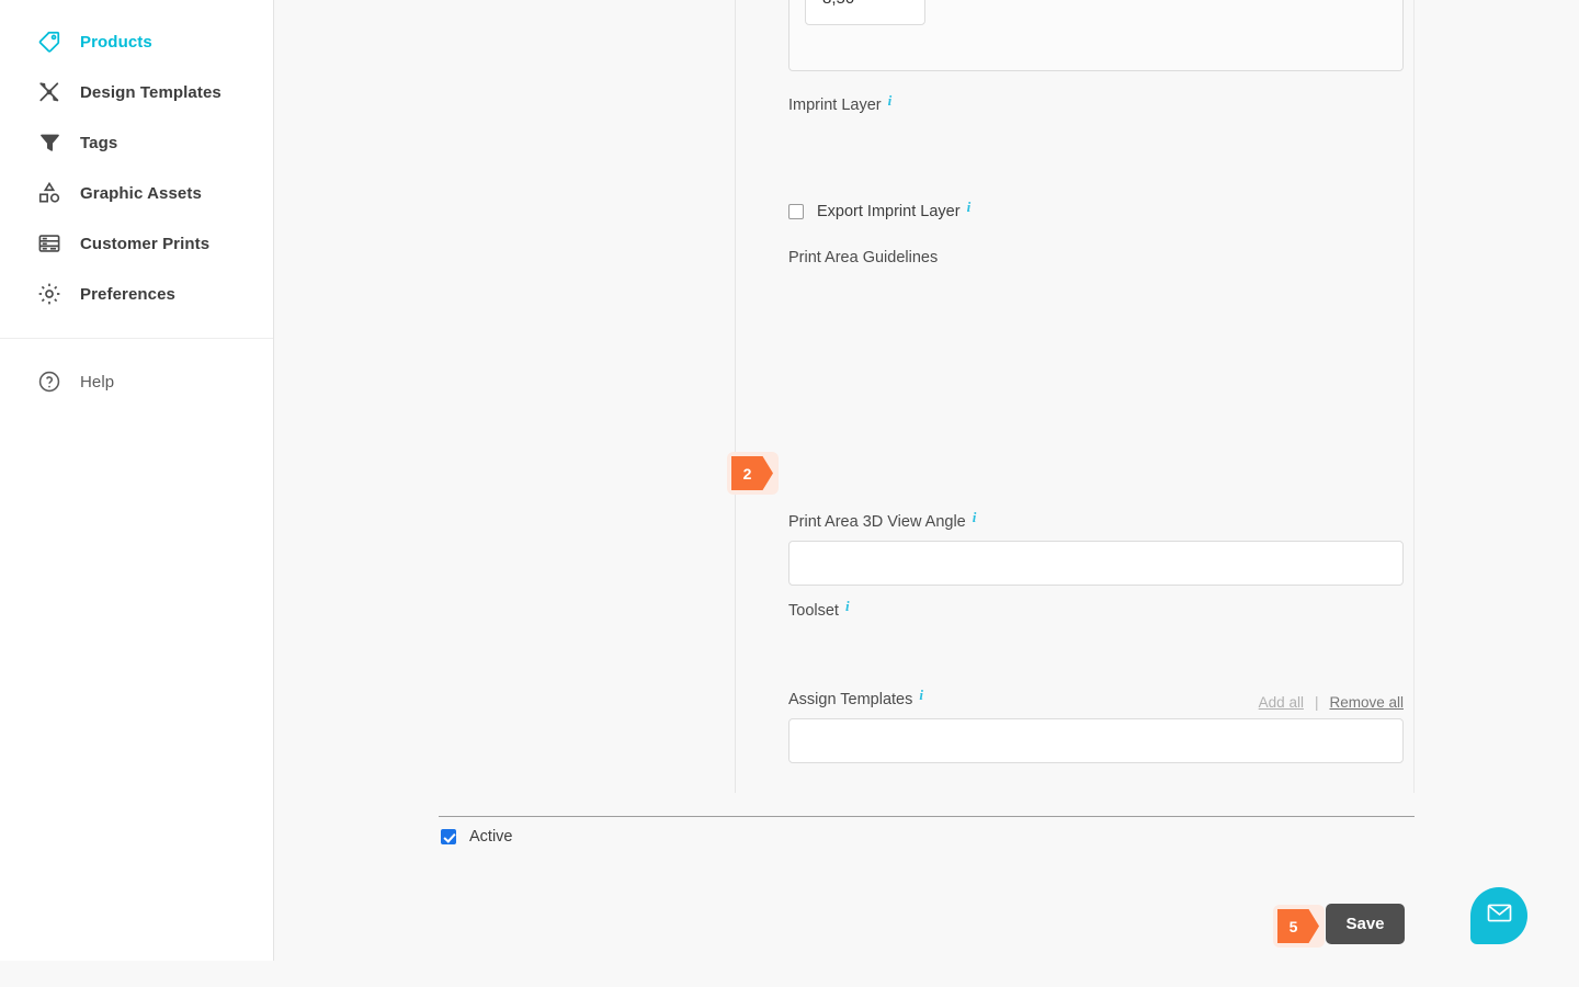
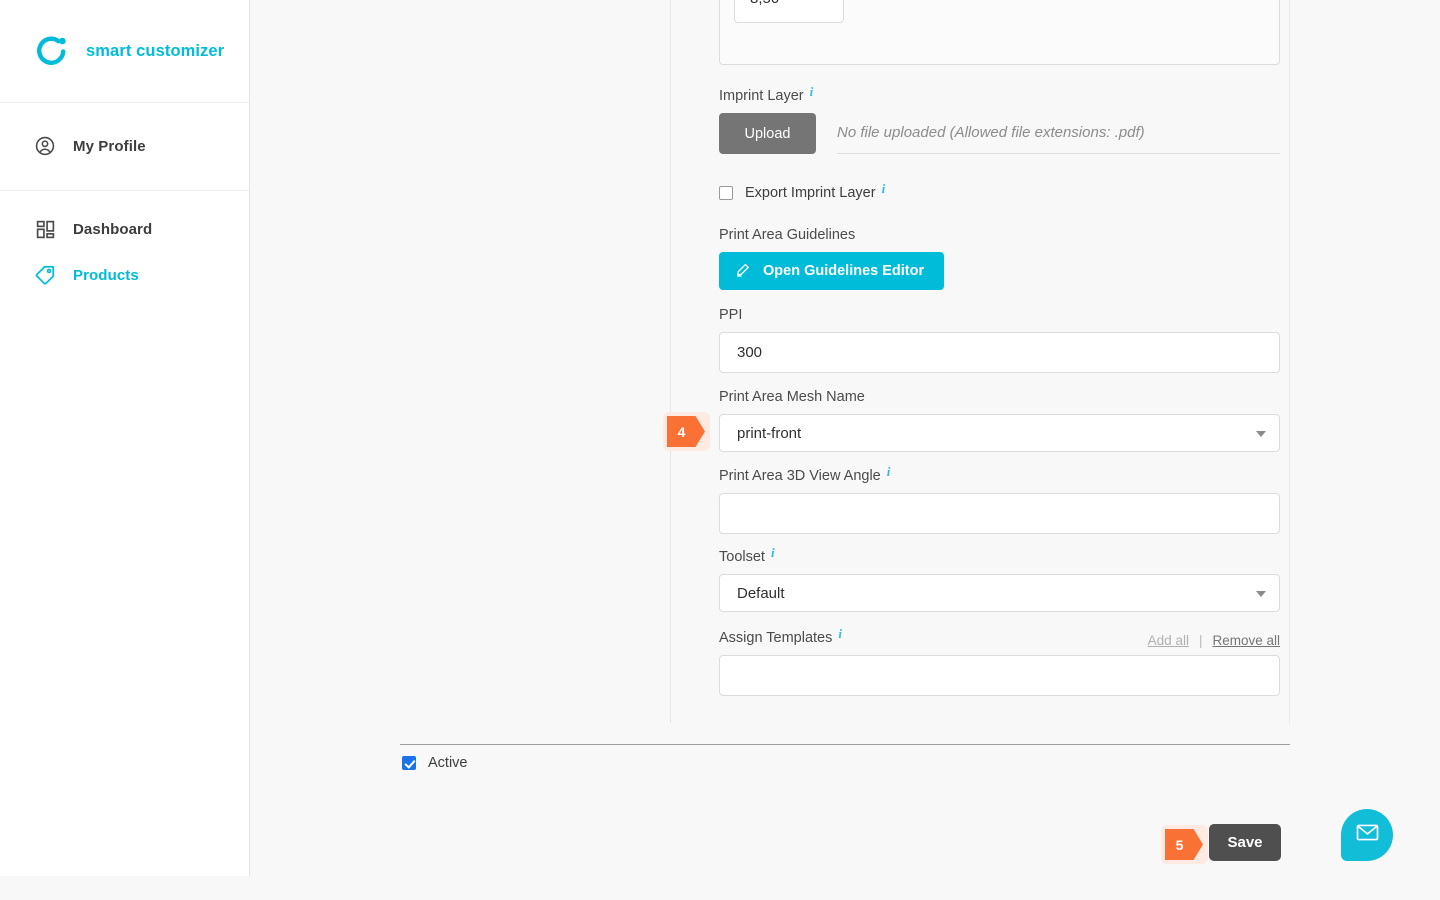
+ smart customizer
+ My Profile
+ Dashboard
  Products
- Design Templates
- Tags
- Graphic Assets
- Customer Prints
- Preferences
- Help
  Imprint Layer
  i
+ Upload
+ No file uploaded (Allowed file extensions: .pdf)
  Export Imprint Layer
  i
  Print Area Guidelines
+ Open Guidelines Editor
+ PPI
+ 300
+ Print Area Mesh Name
+ print-front
- 2
+ 4
  Print Area 3D View Angle
  i
  Toolset
  i
+ Default
  Assign Templates
  i
  Add all
  |
  Remove all
  Active
  5
  Save
